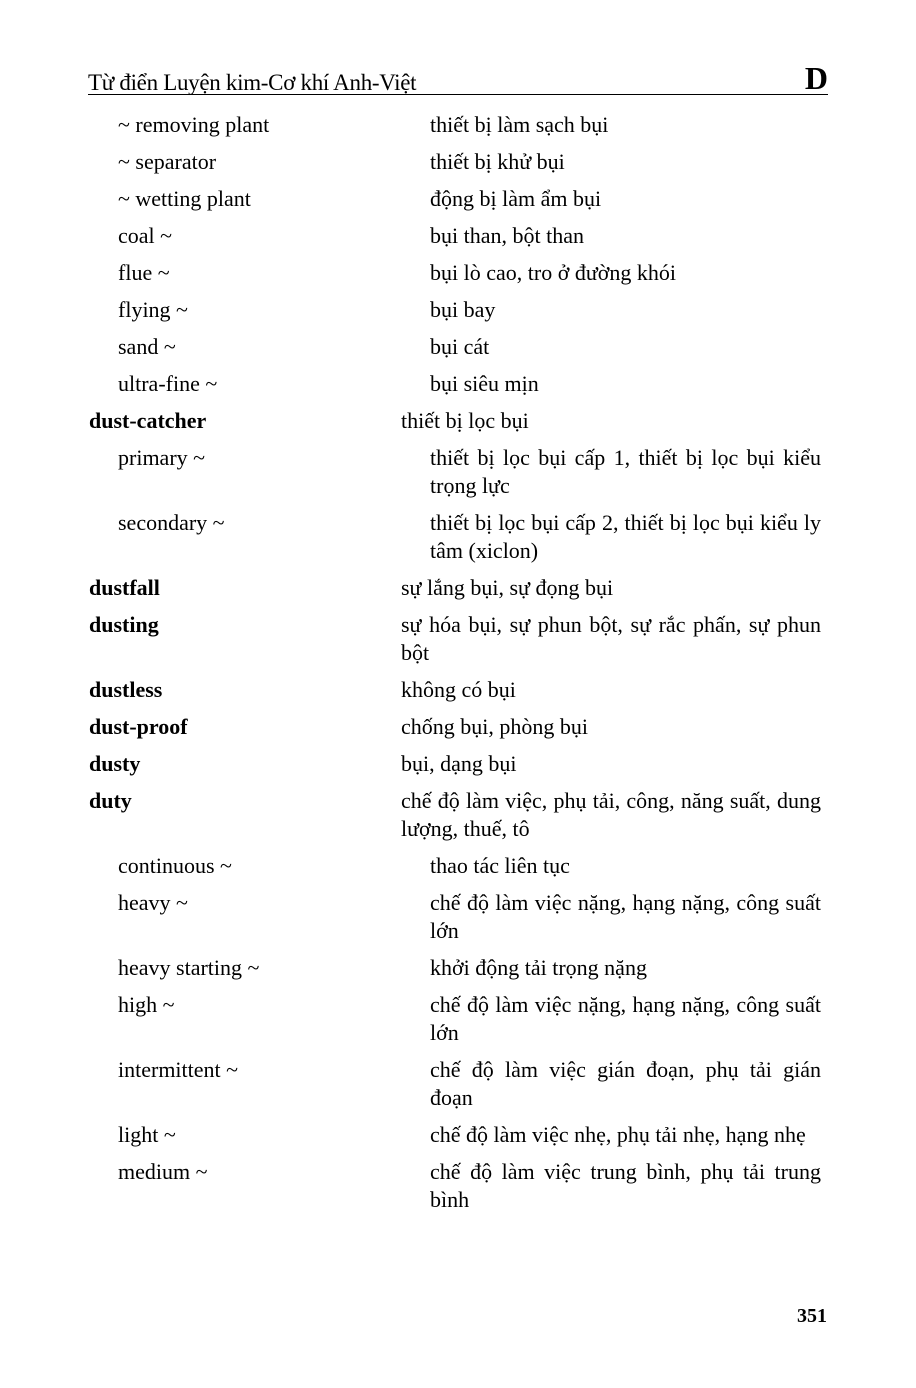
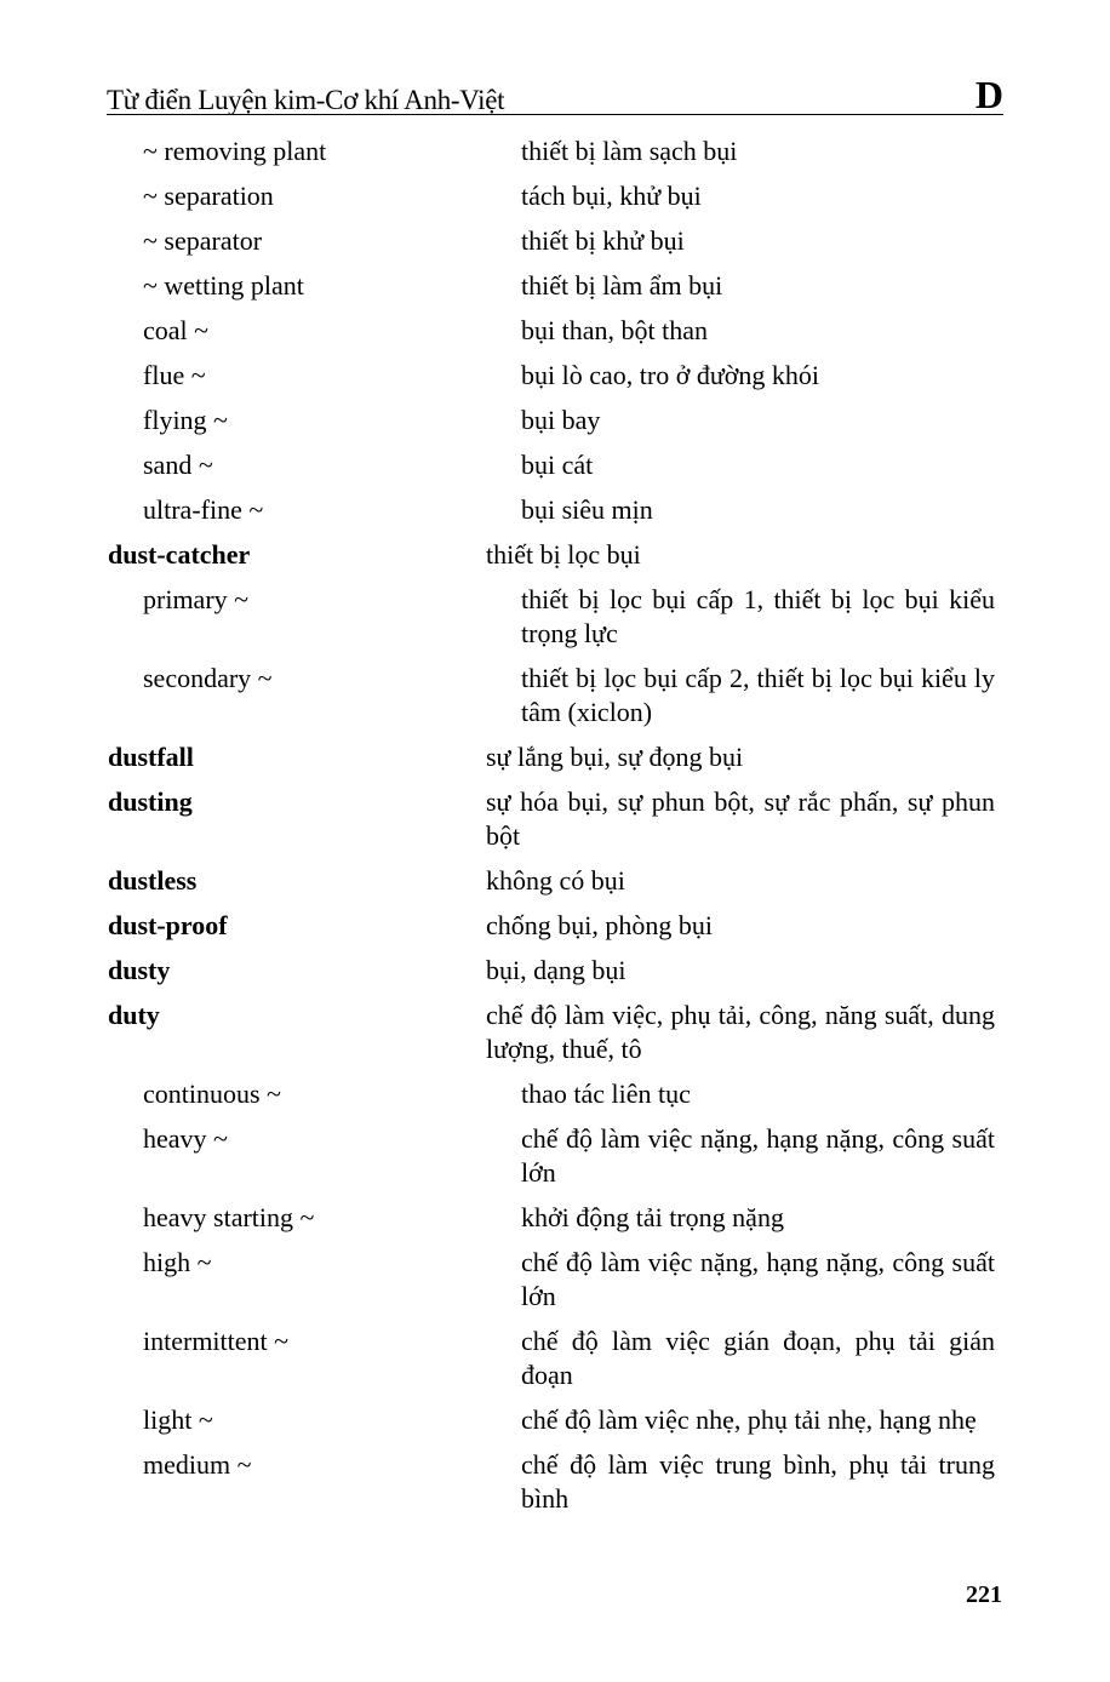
  Từ điển Luyện kim-Cơ khí Anh-Việt
  D
  ~ removing plant
  thiết bị làm sạch bụi
+ ~ separation
+ tách bụi, khử bụi
  ~ separator
  thiết bị khử bụi
  ~ wetting plant
- động bị làm ẩm bụi
+ thiết bị làm ẩm bụi
  coal ~
  bụi than, bột than
  flue ~
  bụi lò cao, tro ở đường khói
  flying ~
  bụi bay
  sand ~
  bụi cát
  ultra-fine ~
  bụi siêu mịn
  dust-catcher
  thiết bị lọc bụi
  primary ~
  thiết bị lọc bụi cấp 1, thiết bị lọc bụi kiểu trọng lực
  secondary ~
  thiết bị lọc bụi cấp 2, thiết bị lọc bụi kiểu ly tâm (xiclon)
  dustfall
  sự lắng bụi, sự đọng bụi
  dusting
  sự hóa bụi, sự phun bột, sự rắc phấn, sự phun bột
  dustless
  không có bụi
  dust-proof
  chống bụi, phòng bụi
  dusty
  bụi, dạng bụi
  duty
  chế độ làm việc, phụ tải, công, năng suất, dung lượng, thuế, tô
  continuous ~
  thao tác liên tục
  heavy ~
  chế độ làm việc nặng, hạng nặng, công suất lớn
  heavy starting ~
  khởi động tải trọng nặng
  high ~
  chế độ làm việc nặng, hạng nặng, công suất lớn
  intermittent ~
  chế độ làm việc gián đoạn, phụ tải gián đoạn
  light ~
  chế độ làm việc nhẹ, phụ tải nhẹ, hạng nhẹ
  medium ~
  chế độ làm việc trung bình, phụ tải trung bình
- 351
+ 221
